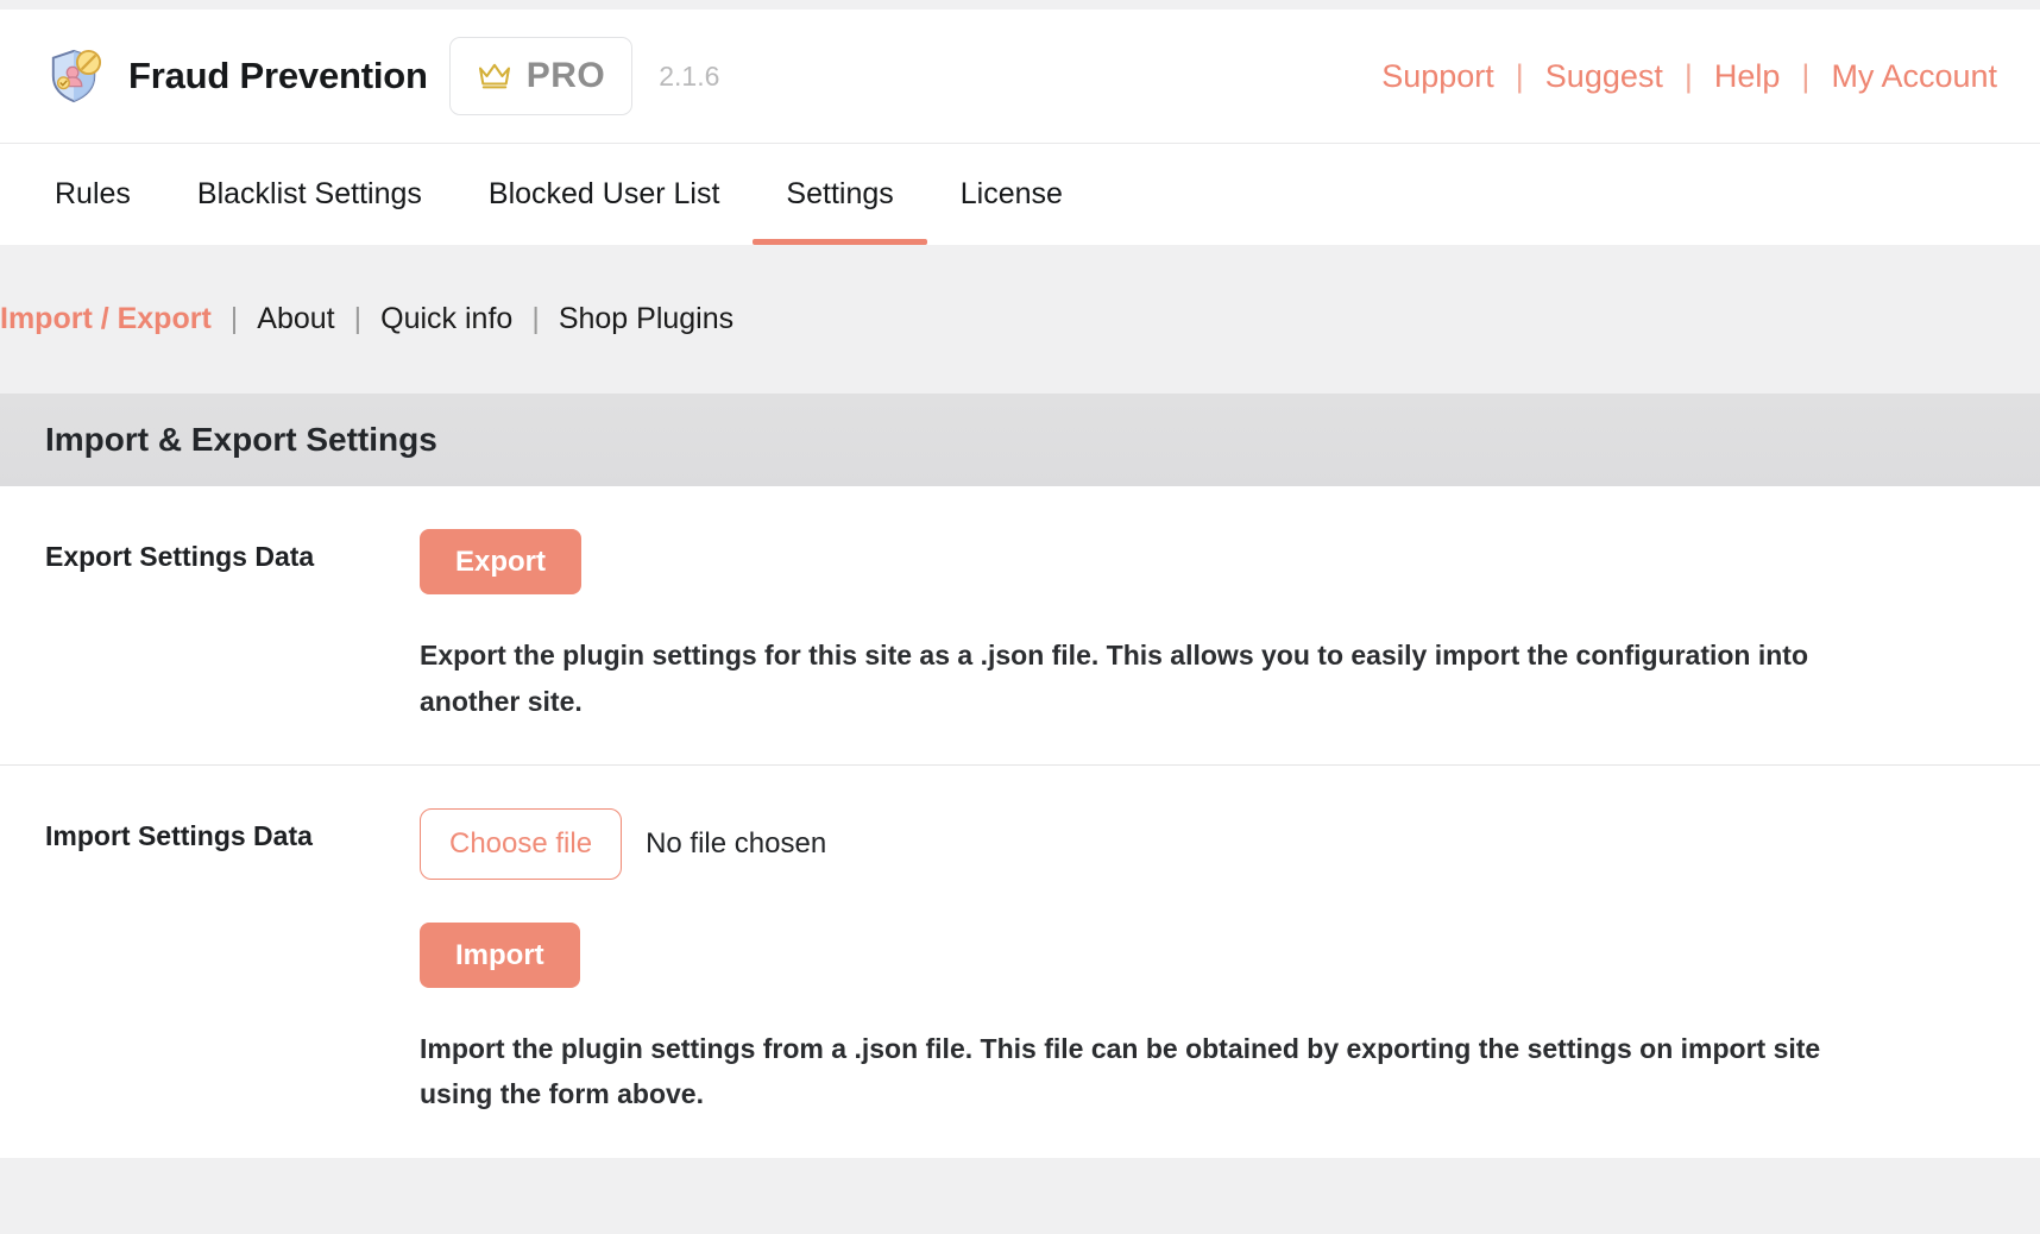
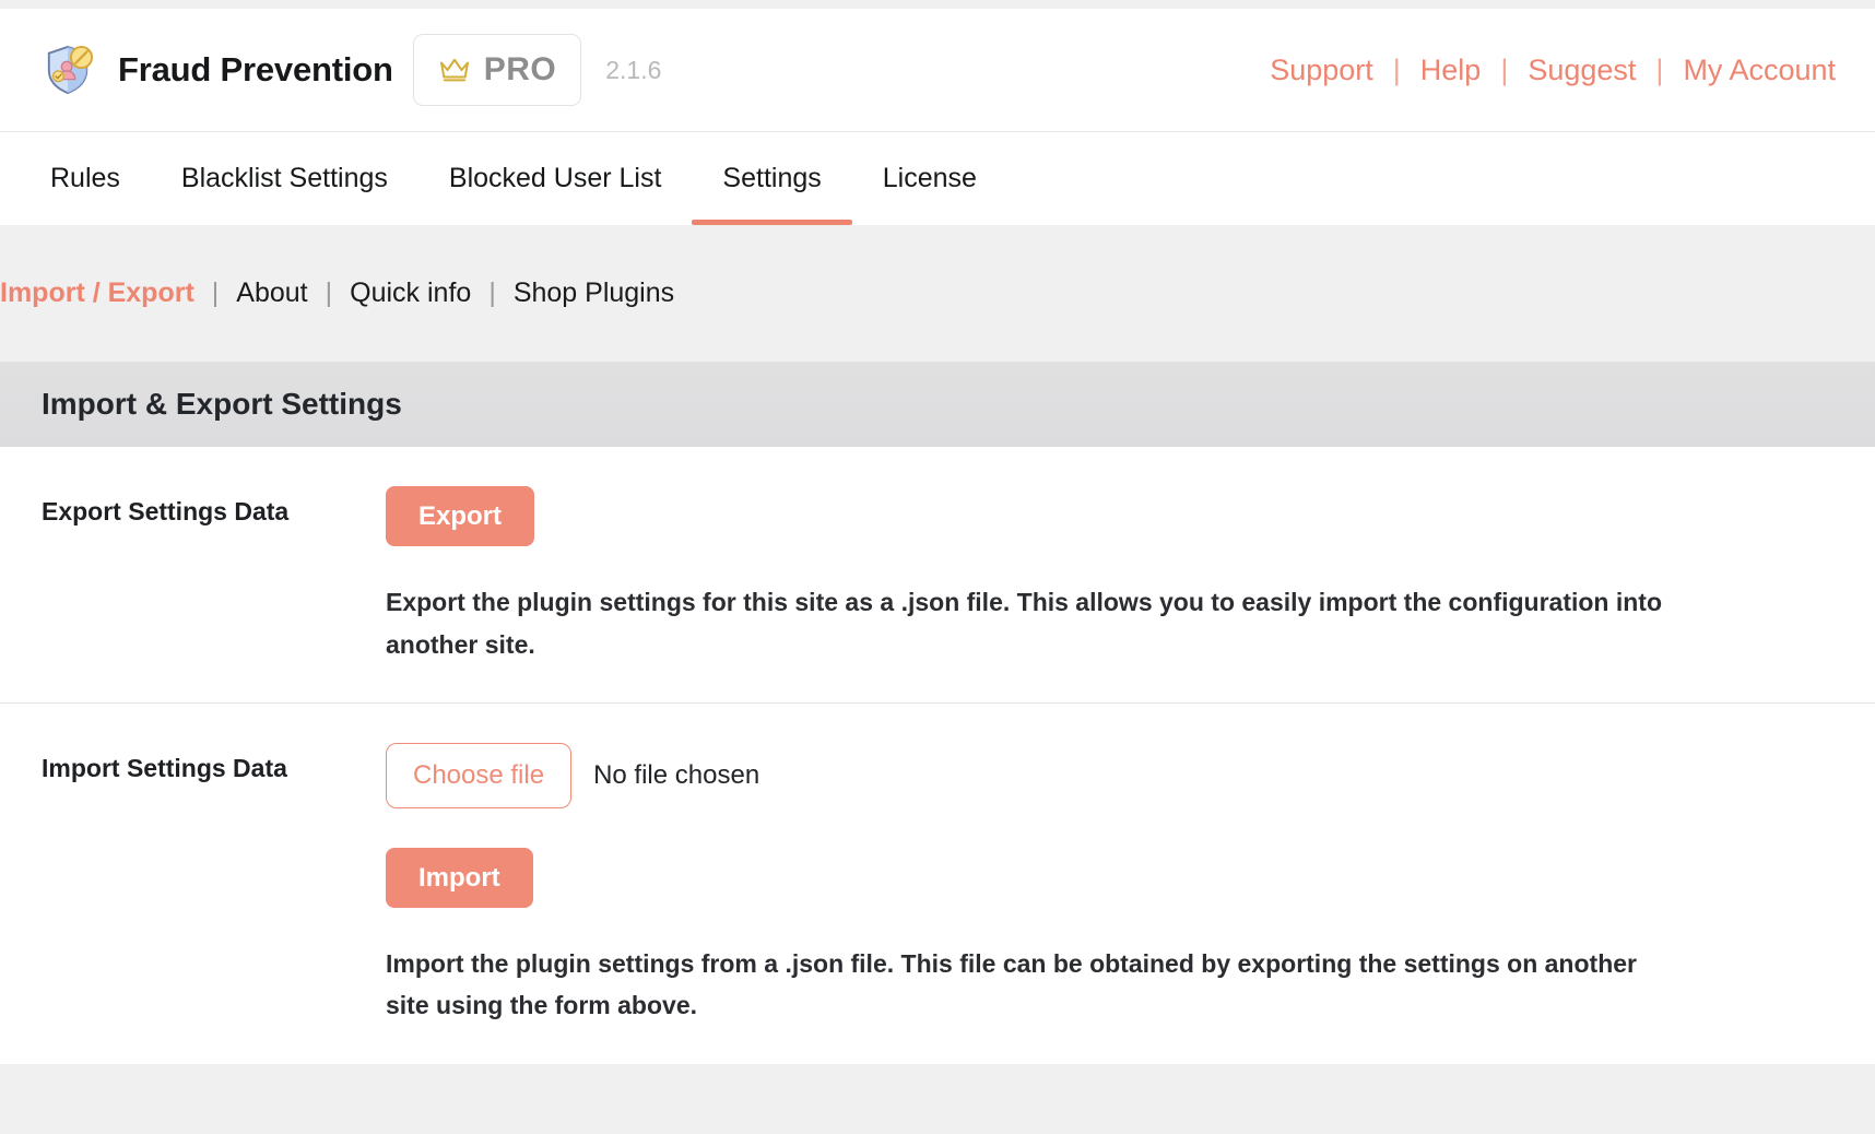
  Fraud Prevention
  PRO
  2.1.6
  Support
  |
- Suggest
+ Help
  |
- Help
+ Suggest
  |
  My Account
  Rules
  Blacklist Settings
  Blocked User List
  Settings
  License
  Import / Export
  |
  About
  |
  Quick info
  |
  Shop Plugins
  Import & Export Settings
  Export Settings Data
  Export
  Export the plugin settings for this site as a .json file. This allows you to easily import the configuration into another site.
  Import Settings Data
  Choose file
  No file chosen
  Import
- Import the plugin settings from a .json file. This file can be obtained by exporting the settings on import site using the form above.
+ Import the plugin settings from a .json file. This file can be obtained by exporting the settings on another site using the form above.
